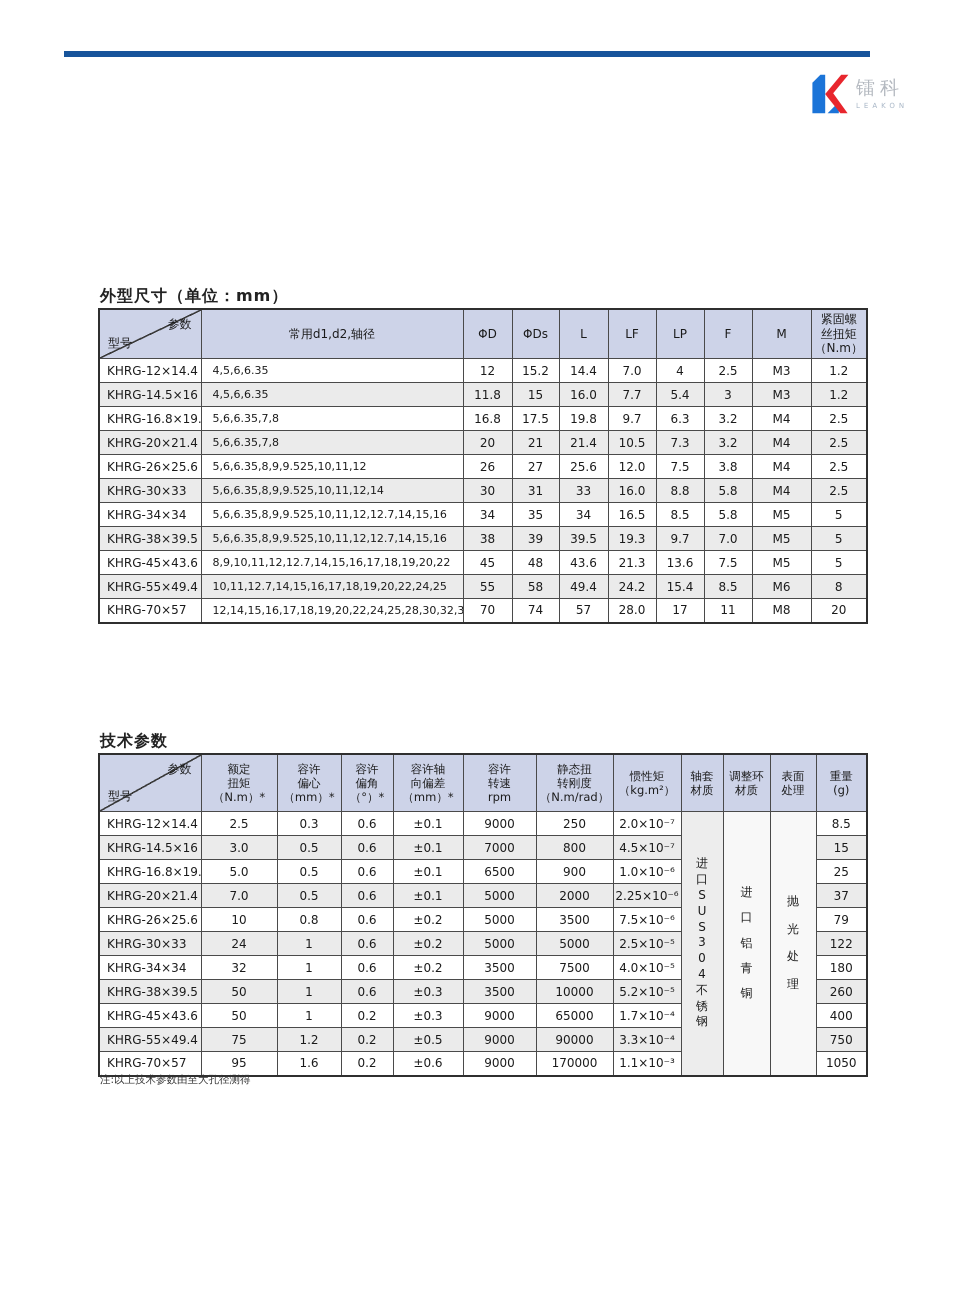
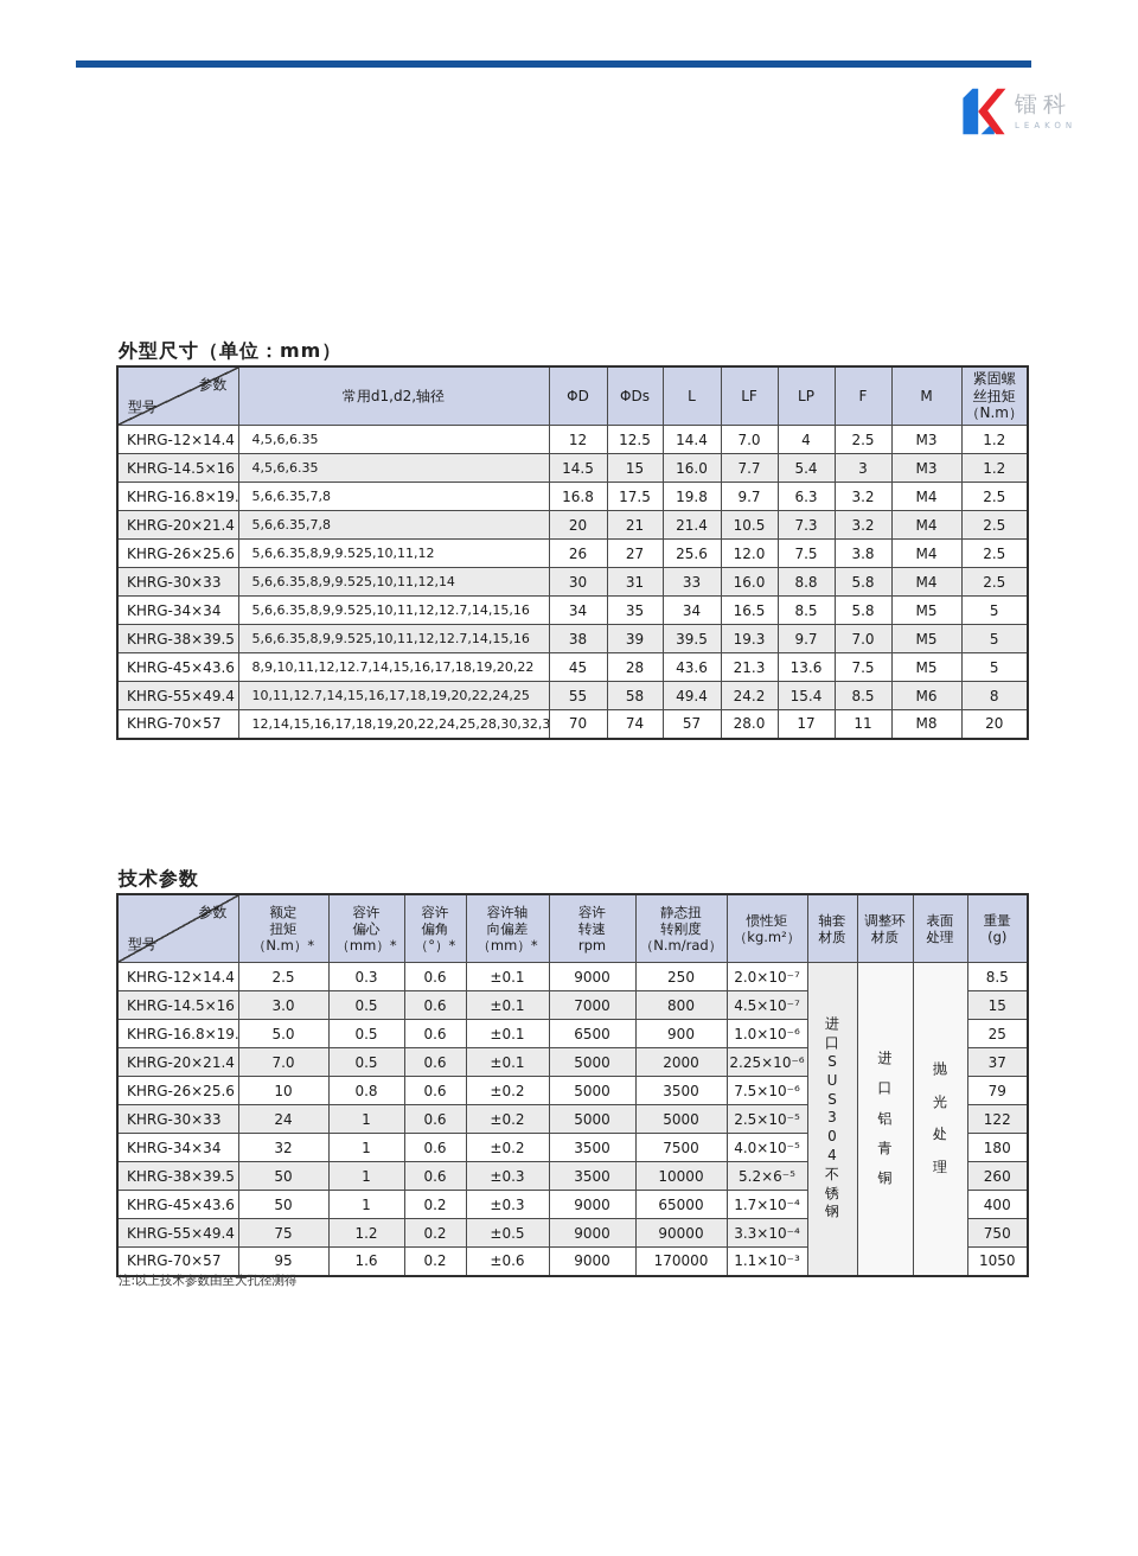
  镭科
  LEAKON
  外型尺寸（单位：mm）
  参数 型号	常用d1,d2,轴径	ΦD	ΦDs	L	LF	LP	F	M	紧固螺 丝扭矩 （N.m）
- KHRG-12×14.4	4,5,6,6.35	12	15.2	14.4	7.0	4	2.5	M3	1.2
+ KHRG-12×14.4	4,5,6,6.35	12	12.5	14.4	7.0	4	2.5	M3	1.2
- KHRG-14.5×16	4,5,6,6.35	11.8	15	16.0	7.7	5.4	3	M3	1.2
+ KHRG-14.5×16	4,5,6,6.35	14.5	15	16.0	7.7	5.4	3	M3	1.2
  KHRG-16.8×19.	5,6,6.35,7,8	16.8	17.5	19.8	9.7	6.3	3.2	M4	2.5
  KHRG-20×21.4	5,6,6.35,7,8	20	21	21.4	10.5	7.3	3.2	M4	2.5
  KHRG-26×25.6	5,6,6.35,8,9,9.525,10,11,12	26	27	25.6	12.0	7.5	3.8	M4	2.5
  KHRG-30×33	5,6,6.35,8,9,9.525,10,11,12,14	30	31	33	16.0	8.8	5.8	M4	2.5
  KHRG-34×34	5,6,6.35,8,9,9.525,10,11,12,12.7,14,15,16	34	35	34	16.5	8.5	5.8	M5	5
  KHRG-38×39.5	5,6,6.35,8,9,9.525,10,11,12,12.7,14,15,16	38	39	39.5	19.3	9.7	7.0	M5	5
- KHRG-45×43.6	8,9,10,11,12,12.7,14,15,16,17,18,19,20,22	45	48	43.6	21.3	13.6	7.5	M5	5
+ KHRG-45×43.6	8,9,10,11,12,12.7,14,15,16,17,18,19,20,22	45	28	43.6	21.3	13.6	7.5	M5	5
  KHRG-55×49.4	10,11,12.7,14,15,16,17,18,19,20,22,24,25	55	58	49.4	24.2	15.4	8.5	M6	8
  KHRG-70×57	12,14,15,16,17,18,19,20,22,24,25,28,30,32,3	70	74	57	28.0	17	11	M8	20
  技术参数
  参数 型号	额定 扭矩 （N.m）*	容许 偏心 （mm）*	容许 偏角 （°）*	容许轴 向偏差 （mm）*	容许 转速 rpm	静态扭 转刚度 （N.m/rad）	惯性矩 （kg.m²）	轴套 材质	调整环 材质	表面 处理	重量 (g)
  KHRG-12×14.4	2.5	0.3	0.6	±0.1	9000	250	2.0×10⁻⁷	进 口 S U S 3 0 4 不 锈 钢	进 口 铝 青 铜	抛 光 处 理	8.5
  KHRG-14.5×16	3.0	0.5	0.6	±0.1	7000	800	4.5×10⁻⁷	15
  KHRG-16.8×19.	5.0	0.5	0.6	±0.1	6500	900	1.0×10⁻⁶	25
  KHRG-20×21.4	7.0	0.5	0.6	±0.1	5000	2000	2.25×10⁻⁶	37
  KHRG-26×25.6	10	0.8	0.6	±0.2	5000	3500	7.5×10⁻⁶	79
  KHRG-30×33	24	1	0.6	±0.2	5000	5000	2.5×10⁻⁵	122
  KHRG-34×34	32	1	0.6	±0.2	3500	7500	4.0×10⁻⁵	180
- KHRG-38×39.5	50	1	0.6	±0.3	3500	10000	5.2×10⁻⁵	260
+ KHRG-38×39.5	50	1	0.6	±0.3	3500	10000	5.2×6⁻⁵	260
  KHRG-45×43.6	50	1	0.2	±0.3	9000	65000	1.7×10⁻⁴	400
  KHRG-55×49.4	75	1.2	0.2	±0.5	9000	90000	3.3×10⁻⁴	750
  KHRG-70×57	95	1.6	0.2	±0.6	9000	170000	1.1×10⁻³	1050
  注:以上技术参数由至大孔径测得
